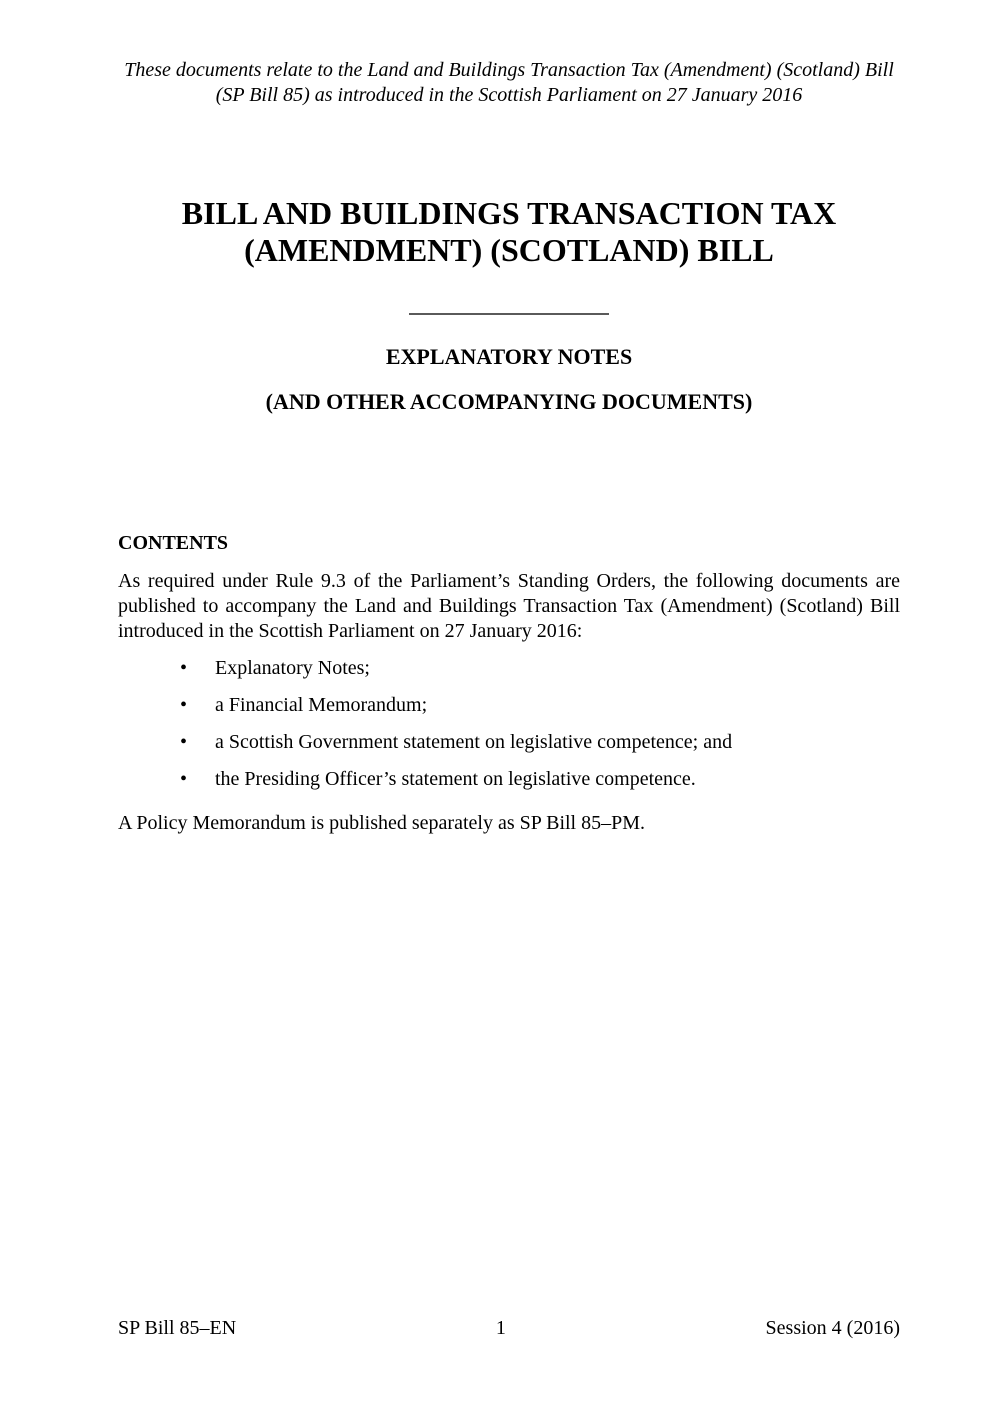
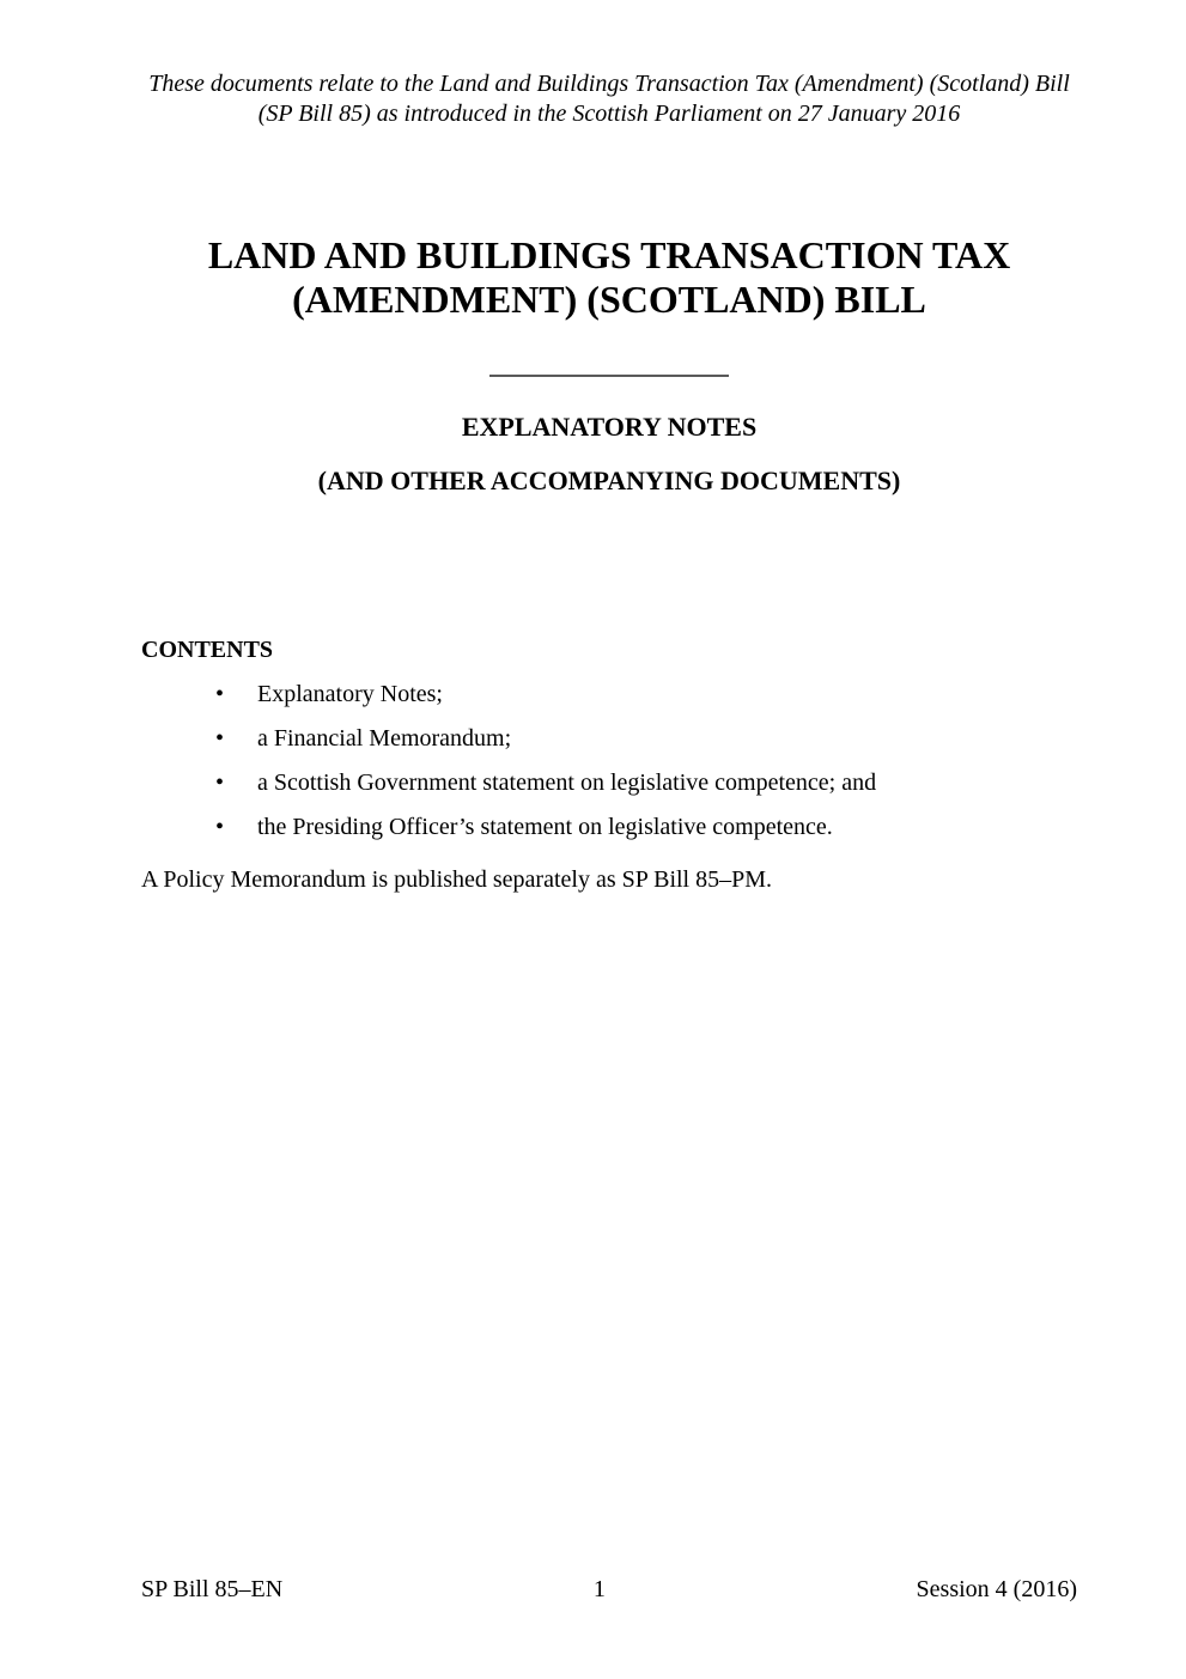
  These documents relate to the Land and Buildings Transaction Tax (Amendment) (Scotland) Bill
  (SP Bill 85) as introduced in the Scottish Parliament on 27 January 2016
- BILL AND BUILDINGS TRANSACTION TAX
+ LAND AND BUILDINGS TRANSACTION TAX
  (AMENDMENT) (SCOTLAND) BILL
  EXPLANATORY NOTES
  (AND OTHER ACCOMPANYING DOCUMENTS)
  CONTENTS
- As required under Rule 9.3 of the Parliament’s Standing Orders, the following documents are published to accompany the Land and Buildings Transaction Tax (Amendment) (Scotland) Bill introduced in the Scottish Parliament on 27 January 2016:
  •
  Explanatory Notes;
  •
  a Financial Memorandum;
  •
  a Scottish Government statement on legislative competence; and
  •
  the Presiding Officer’s statement on legislative competence.
  A Policy Memorandum is published separately as SP Bill 85–PM.
  SP Bill 85–EN
  1
  Session 4 (2016)
